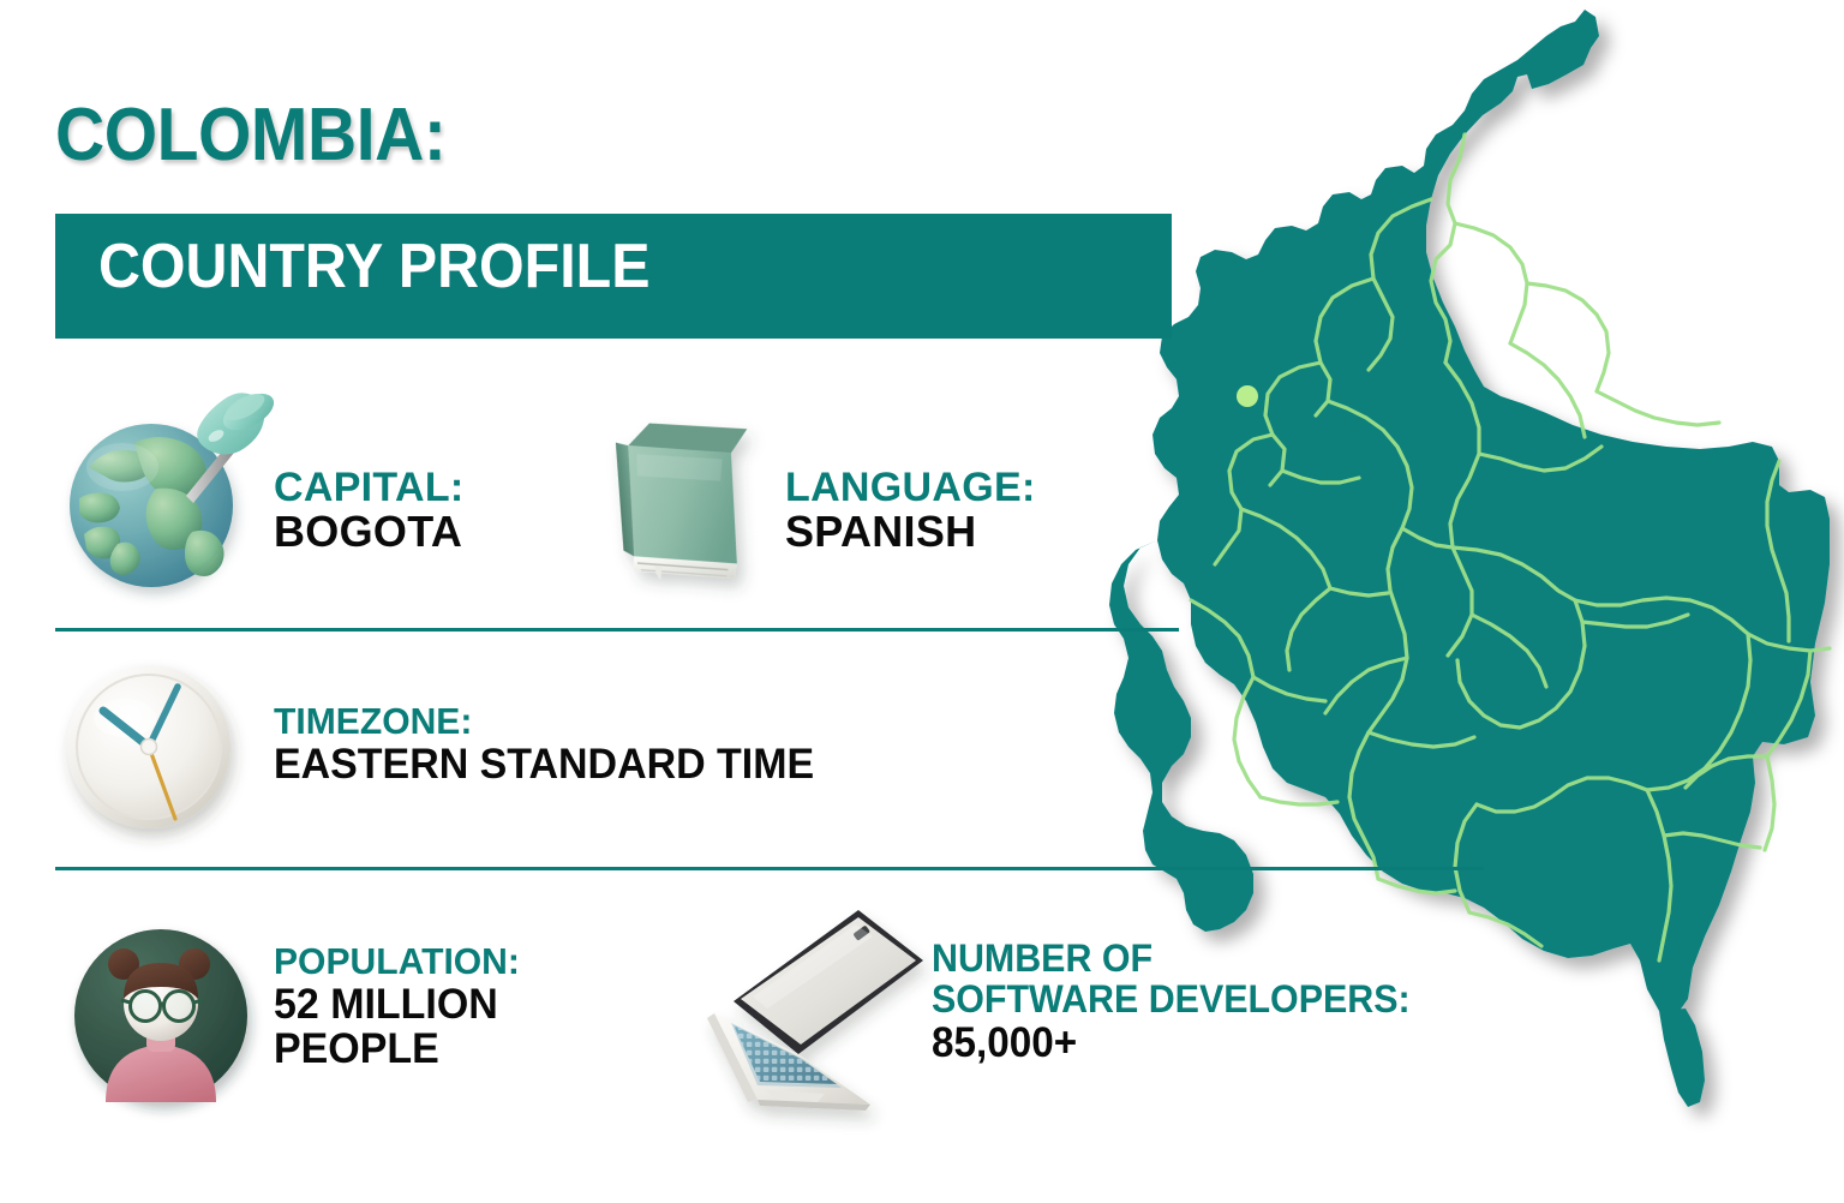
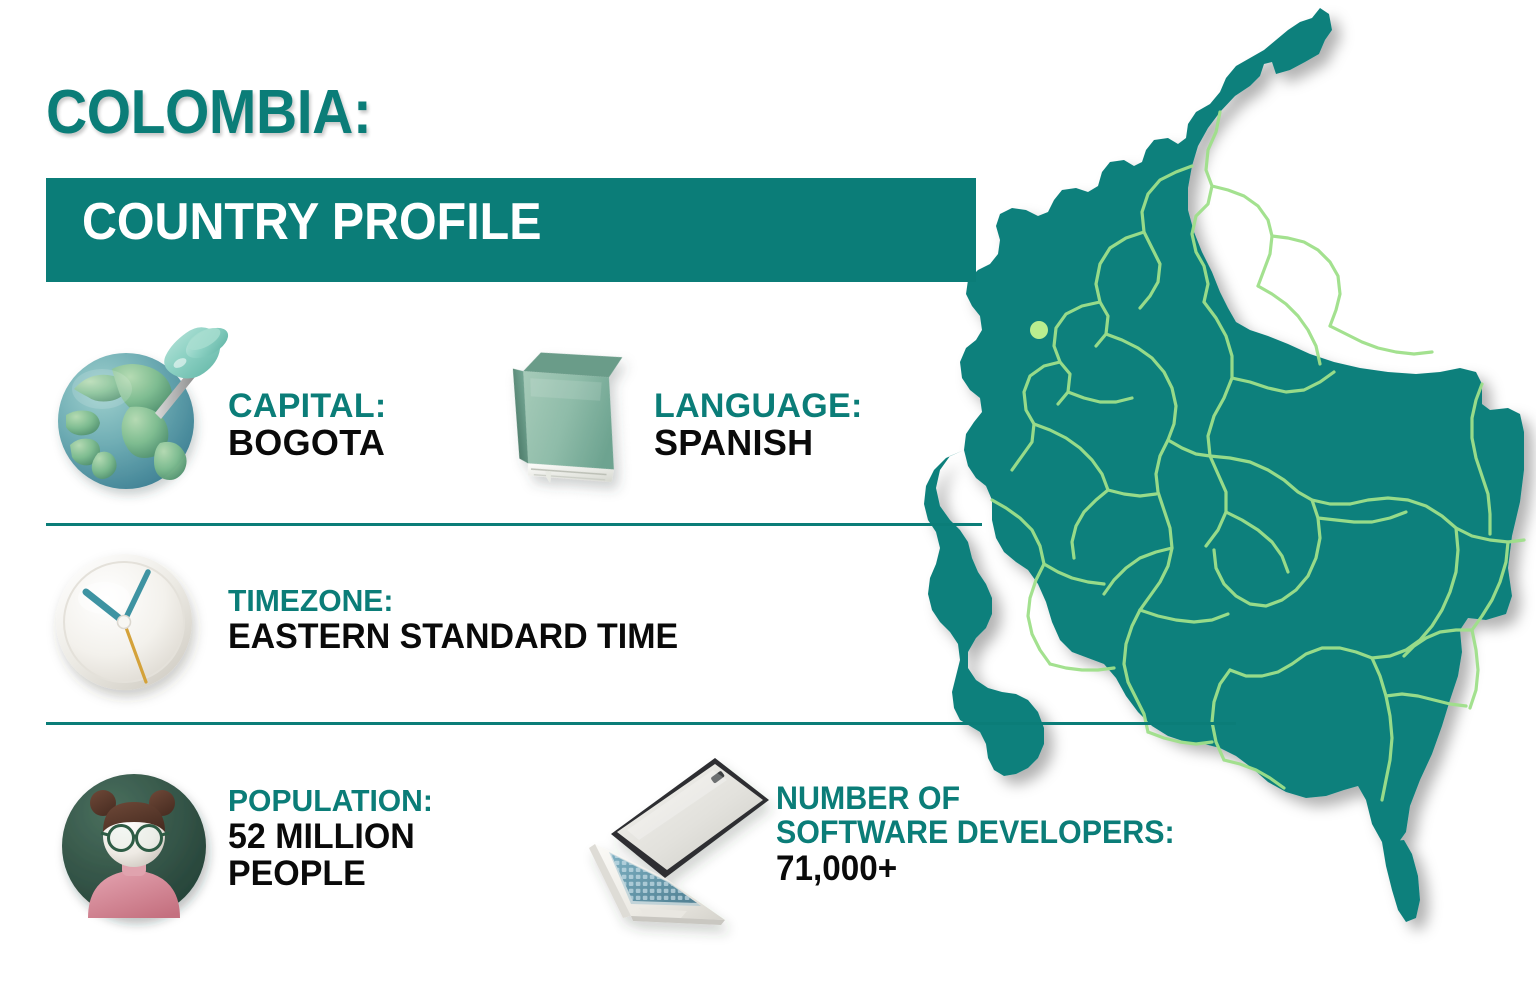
  COLOMBIA:
  COUNTRY PROFILE
  CAPITAL:
  BOGOTA
  LANGUAGE:
  SPANISH
  TIMEZONE:
  EASTERN STANDARD TIME
  POPULATION:
  52 MILLION
  PEOPLE
  NUMBER OF
  SOFTWARE DEVELOPERS:
- 85,000+
+ 71,000+
